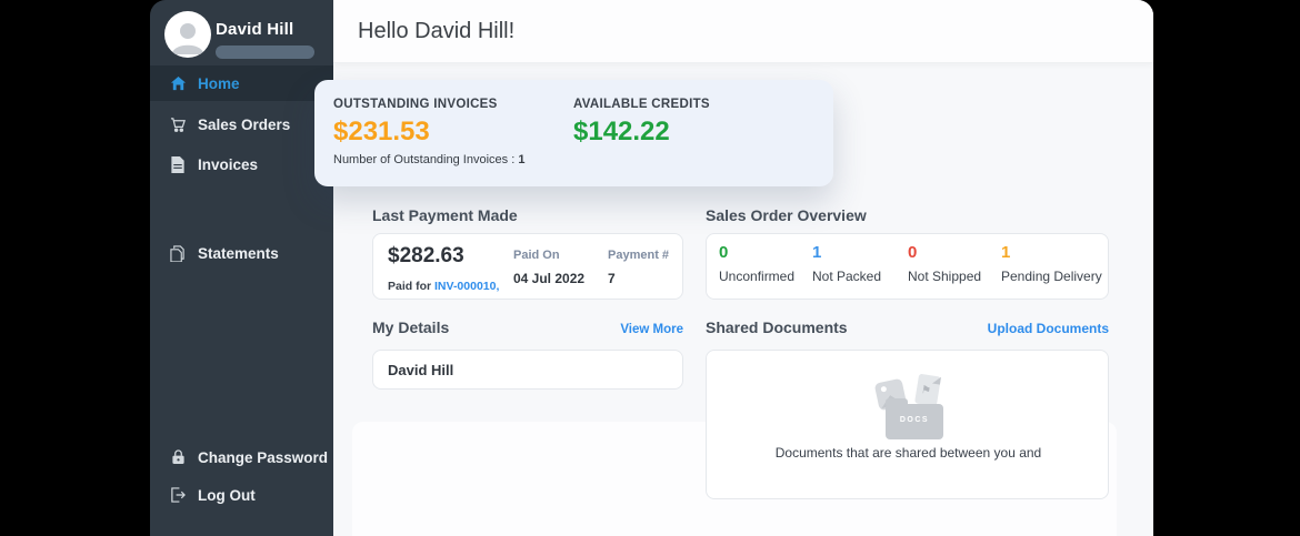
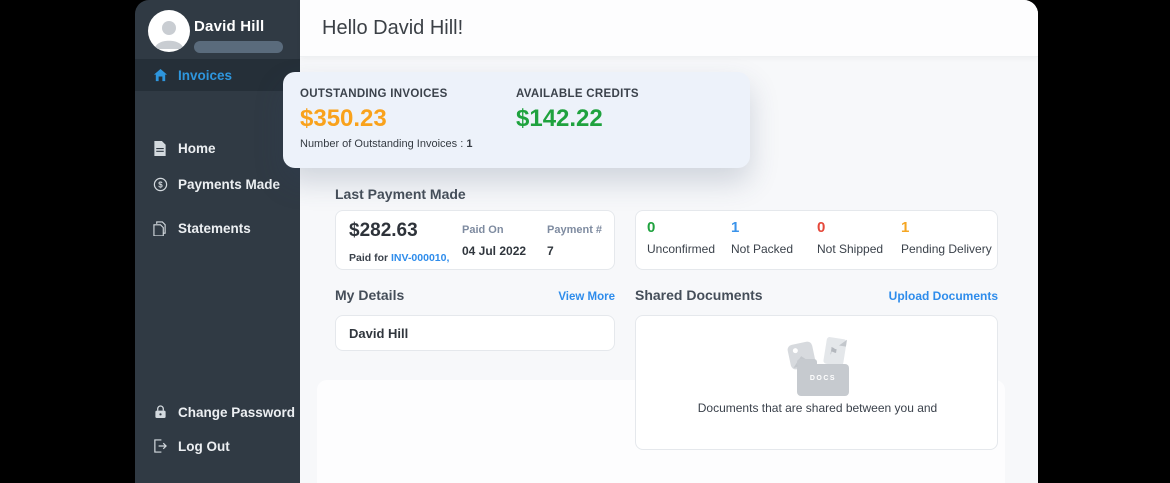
  David Hill
- Home
+ Invoices
- Sales Orders
- Invoices
+ Home
+ $
+ Payments Made
  Statements
  Change Password
  Log Out
  Hello David Hill!
  OUTSTANDING INVOICES
- $231.53
+ $350.23
  Number of Outstanding Invoices : 1
  AVAILABLE CREDITS
  $142.22
  Last Payment Made
  $282.63
  Paid for INV-000010,
  Paid On
  04 Jul 2022
  Payment #
  7
- Sales Order Overview
  0
  Unconfirmed
  1
  Not Packed
  0
  Not Shipped
  1
  Pending Delivery
  My Details
  View More
  David Hill
  Shared Documents
  Upload Documents
  Documents that are shared between you and
